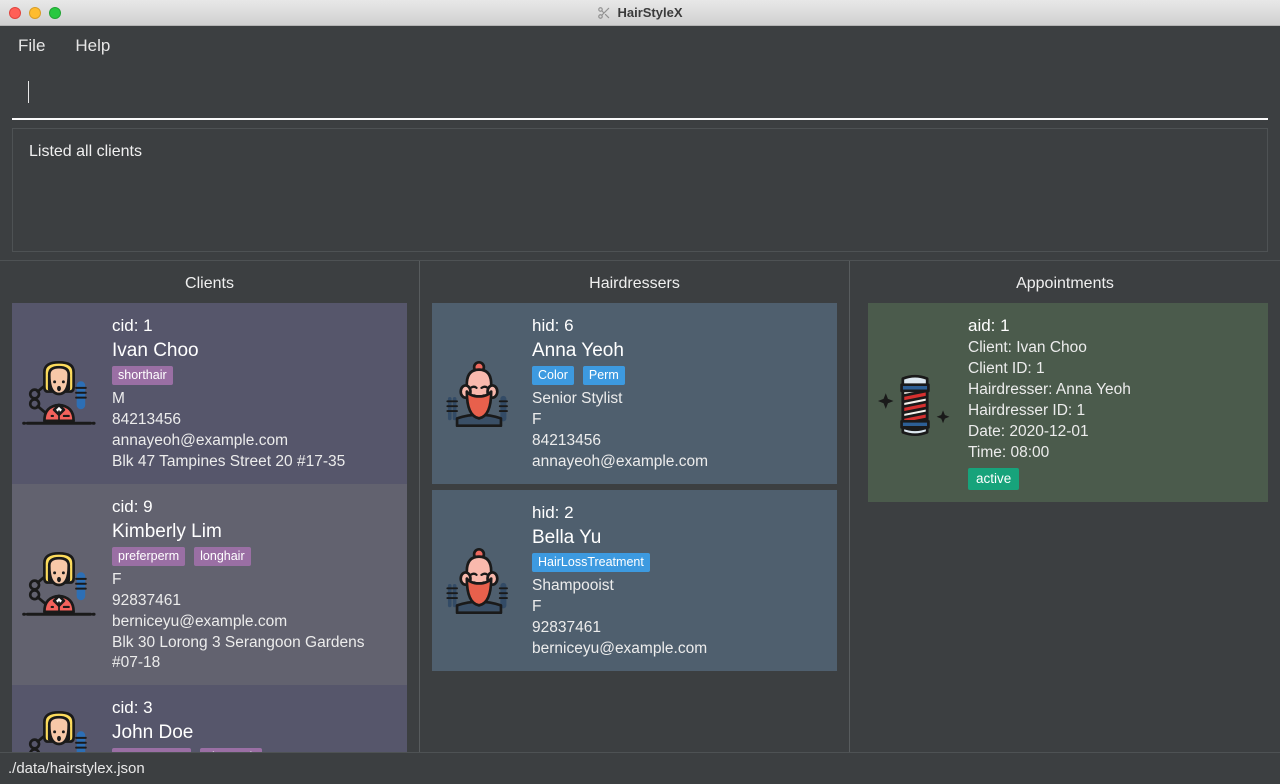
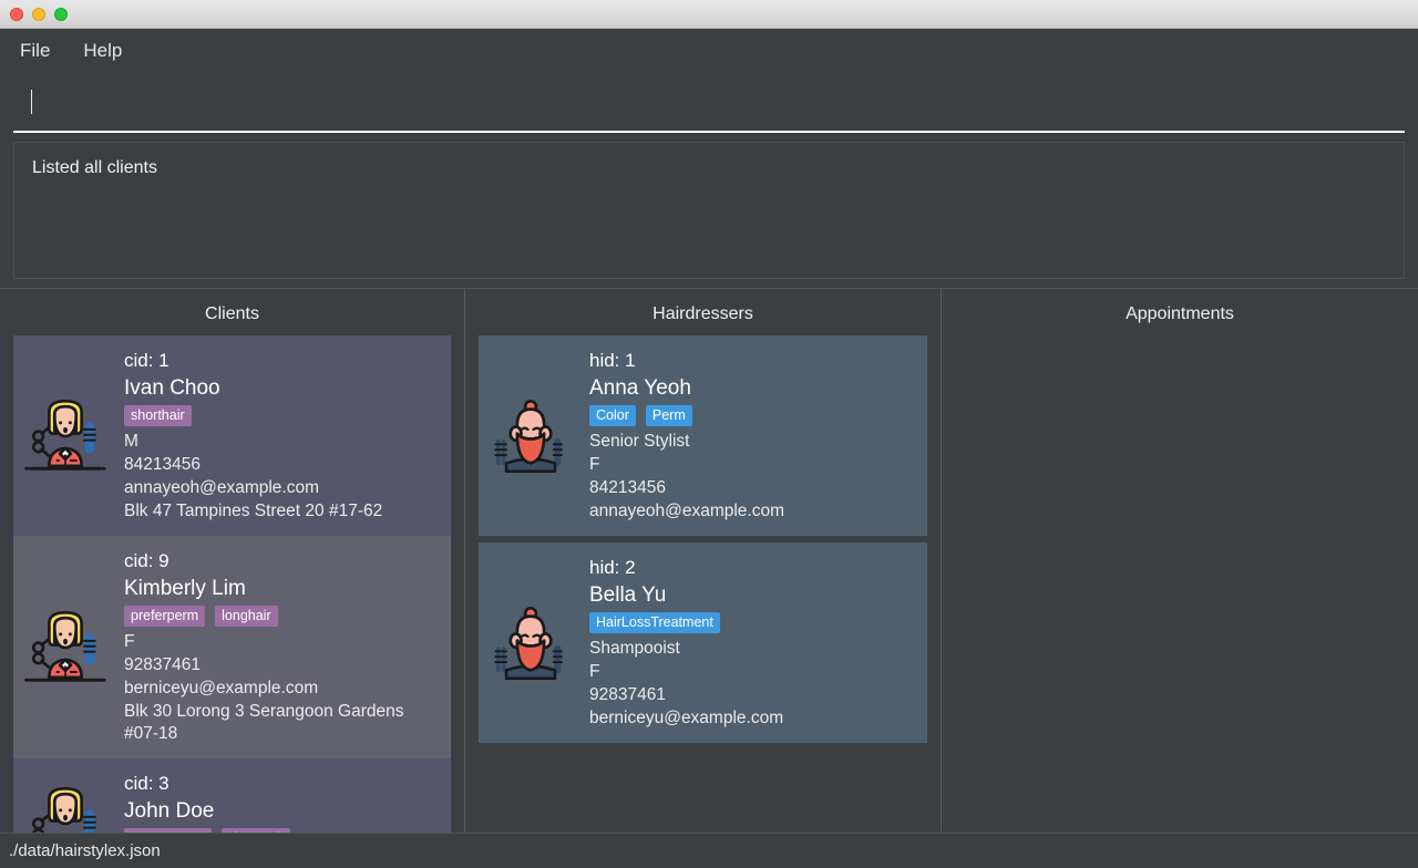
- HairStyleX
  File
  Help
  Listed all clients
  Clients
  cid: 1
  Ivan Choo
  shorthair
  M
  84213456
  annayeoh@example.com
- Blk 47 Tampines Street 20 #17-35
+ Blk 47 Tampines Street 20 #17-62
  cid: 9
  Kimberly Lim
  preferperm
  longhair
  F
  92837461
  berniceyu@example.com
  Blk 30 Lorong 3 Serangoon Gardens #07-18
  cid: 3
  John Doe
  Hairdressers
- hid: 6
+ hid: 1
  Anna Yeoh
  Color
  Perm
  Senior Stylist
  F
  84213456
  annayeoh@example.com
  hid: 2
  Bella Yu
  HairLossTreatment
  Shampooist
  F
  92837461
  berniceyu@example.com
  Appointments
- aid: 1
- Client: Ivan Choo
- Client ID: 1
- Hairdresser: Anna Yeoh
- Hairdresser ID: 1
- Date: 2020-12-01
- Time: 08:00
- active
  ./data/hairstylex.json
